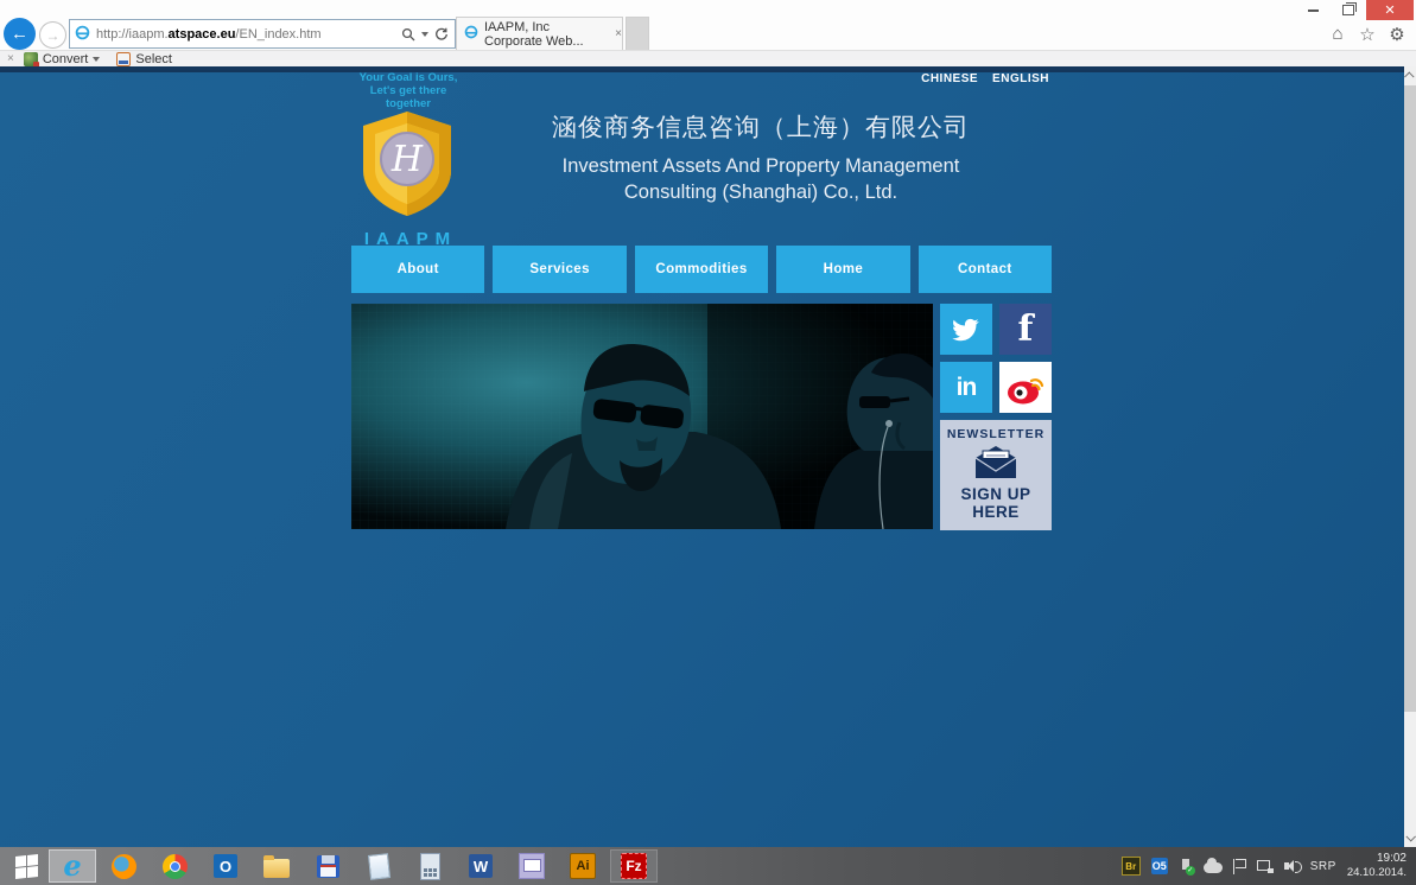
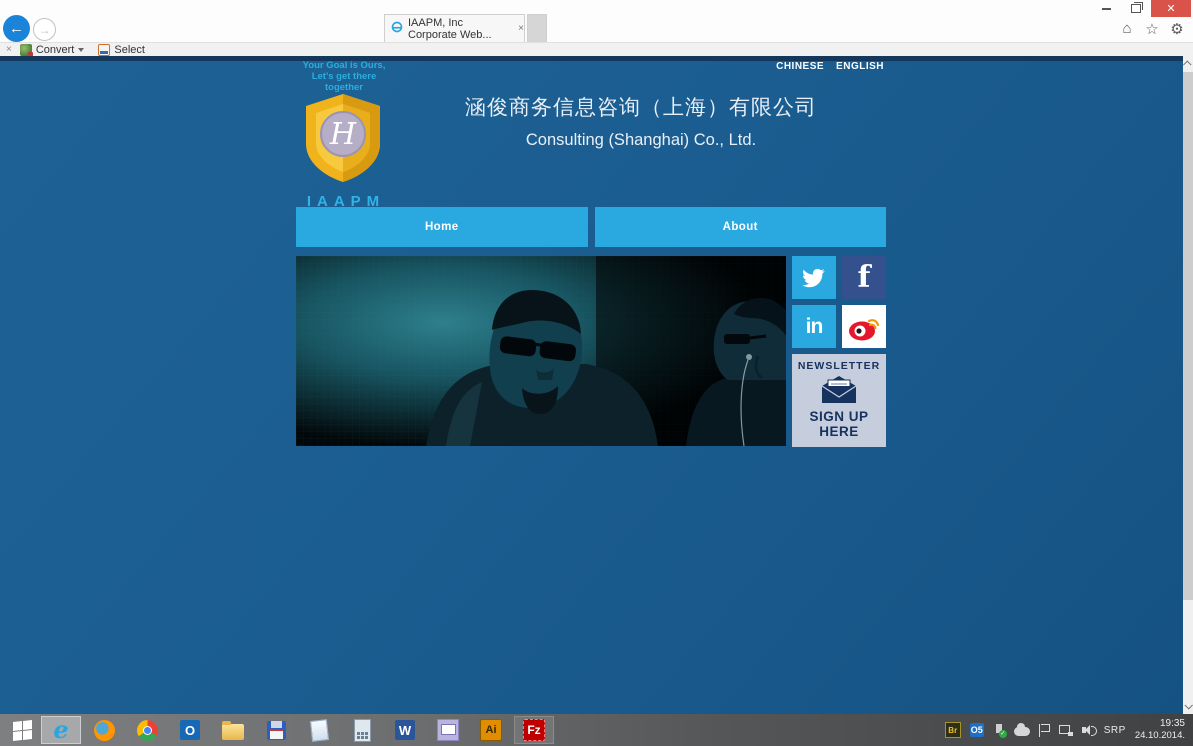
  ✕
  ←
  →
- http://iaapm.atspace.eu/EN_index.htm
  IAAPM, Inc Corporate Web...
  ×
  ⌂
  ☆
  ⚙
  ×
  Convert
  Select
  Your Goal is Ours,
  Let's get there together
  CHINESE
  ENGLISH
  H
  IAAPM
  涵俊商务信息咨询（上海）有限公司
- Investment Assets And Property Management
  Consulting (Shanghai) Co., Ltd.
- About
+ Home
- Services
- Commodities
- Home
+ About
- Contact
  f
  in
  NEWSLETTER
  SIGN UP
  HERE
  e
  O
  W
  Ai
  Fz
  Br
  O5
  SRP
- 19:02
+ 19:35
  24.10.2014.
